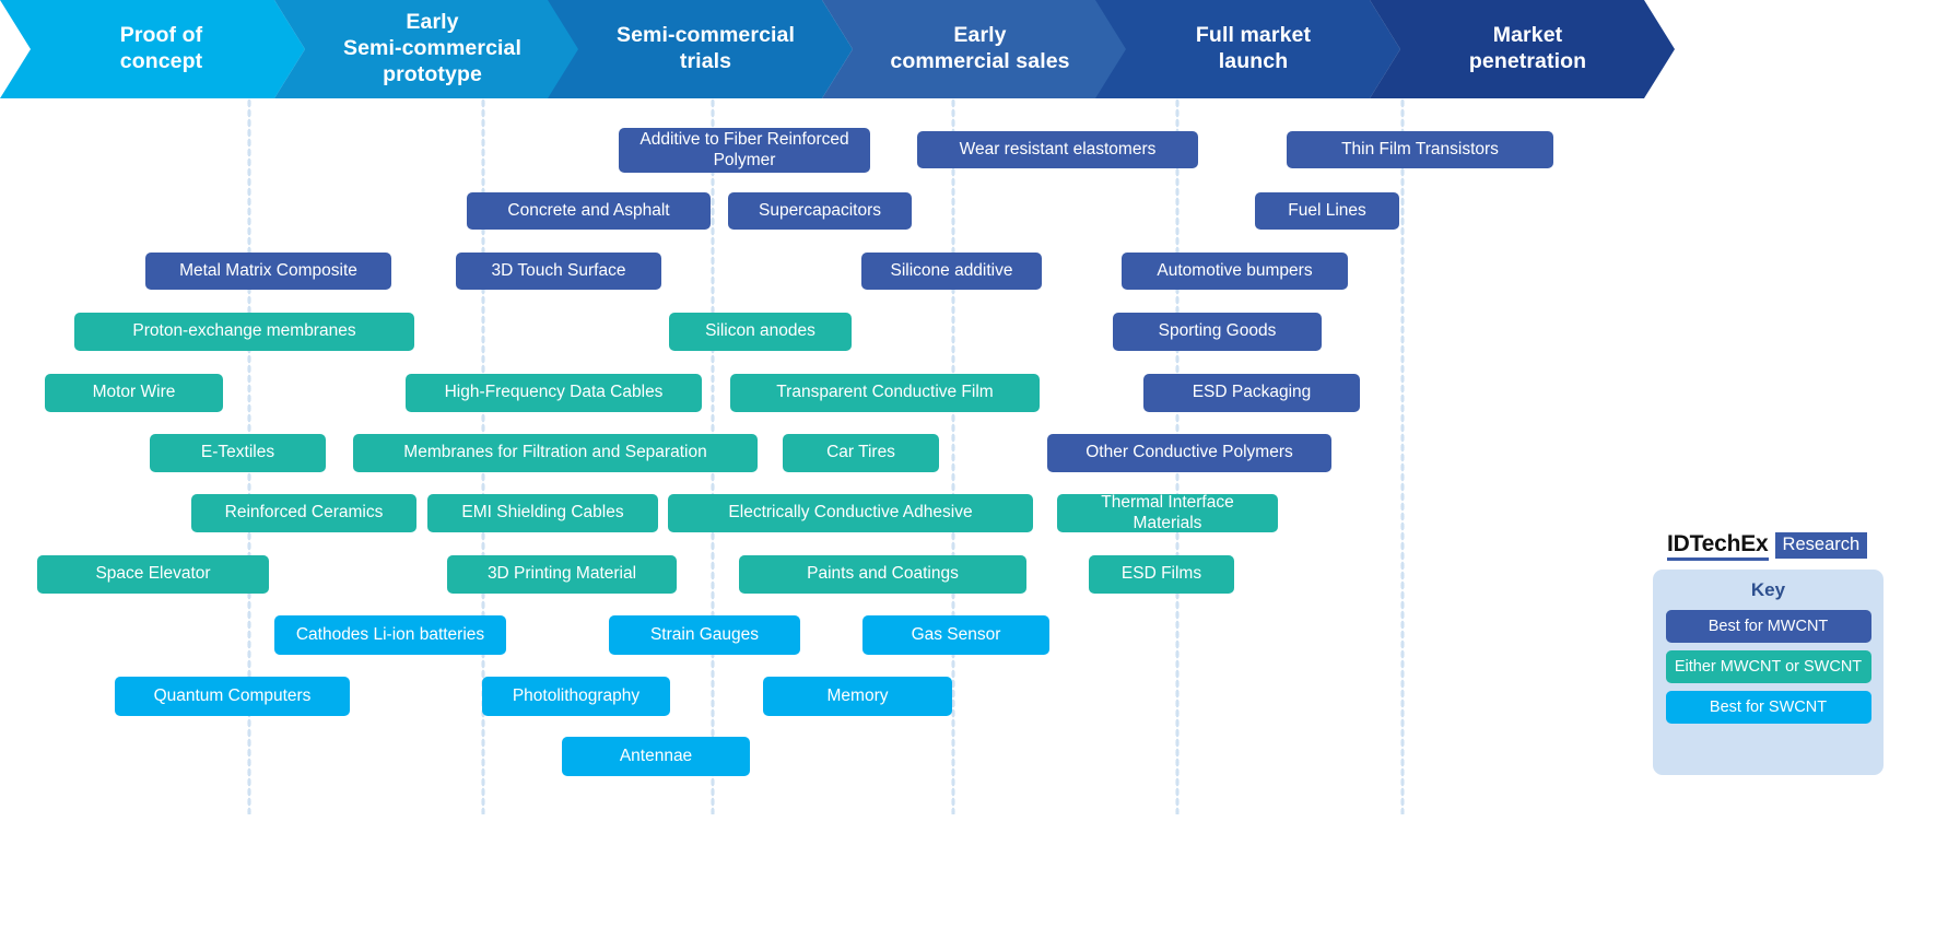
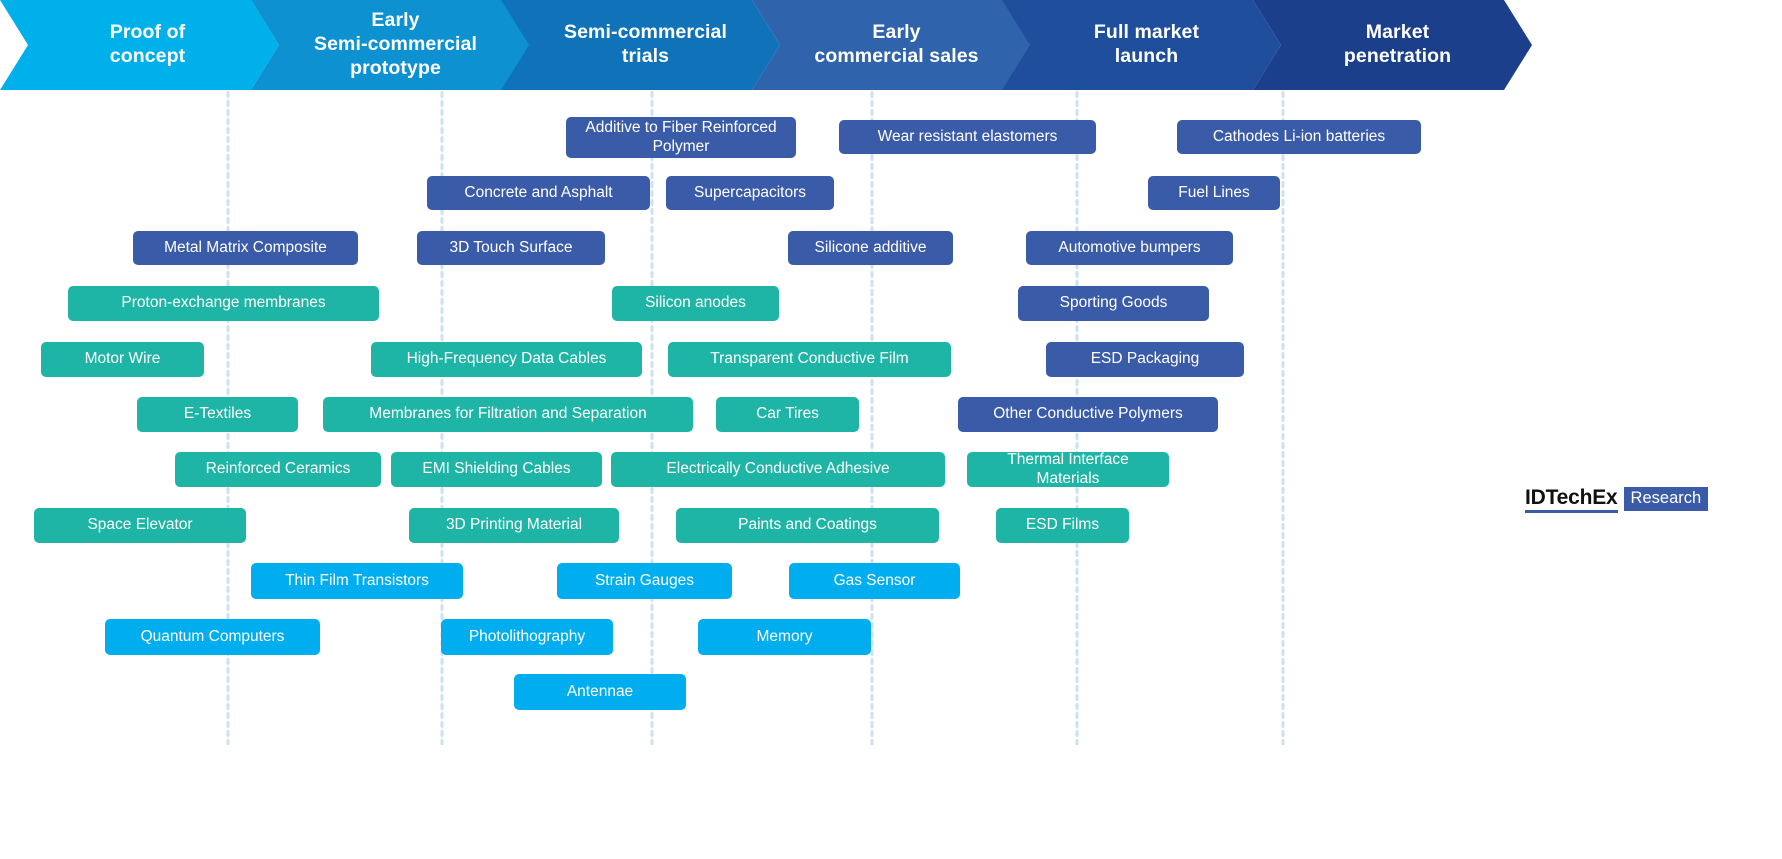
  Proof of
  concept
  Early
  Semi-commercial
  prototype
  Semi-commercial
  trials
  Early
  commercial sales
  Full market
  launch
  Market
  penetration
  Additive to Fiber Reinforced
  Polymer
  Wear resistant elastomers
- Thin Film Transistors
+ Cathodes Li-ion batteries
  Concrete and Asphalt
  Supercapacitors
  Fuel Lines
  Metal Matrix Composite
  3D Touch Surface
  Silicone additive
  Automotive bumpers
  Proton-exchange membranes
  Silicon anodes
  Sporting Goods
  Motor Wire
  High-Frequency Data Cables
  Transparent Conductive Film
  ESD Packaging
  E-Textiles
  Membranes for Filtration and Separation
  Car Tires
  Other Conductive Polymers
  Reinforced Ceramics
  EMI Shielding Cables
  Electrically Conductive Adhesive
  Thermal Interface Materials
  Space Elevator
  3D Printing Material
  Paints and Coatings
  ESD Films
- Cathodes Li-ion batteries
+ Thin Film Transistors
  Strain Gauges
  Gas Sensor
  Quantum Computers
  Photolithography
  Memory
  Antennae
  IDTechEx
  Research
- Key
- Best for MWCNT
- Either MWCNT or SWCNT
- Best for SWCNT
